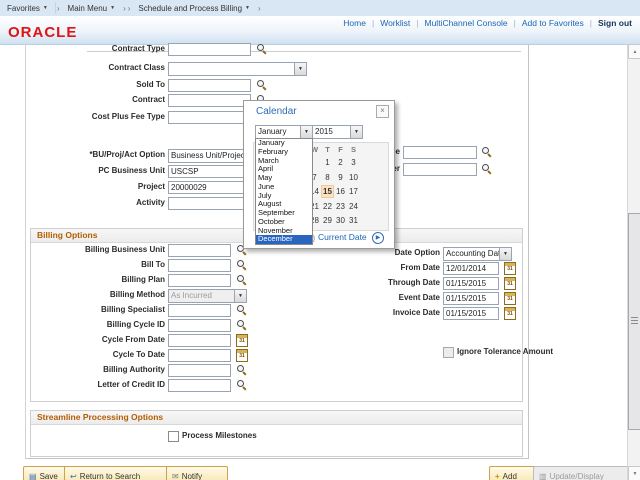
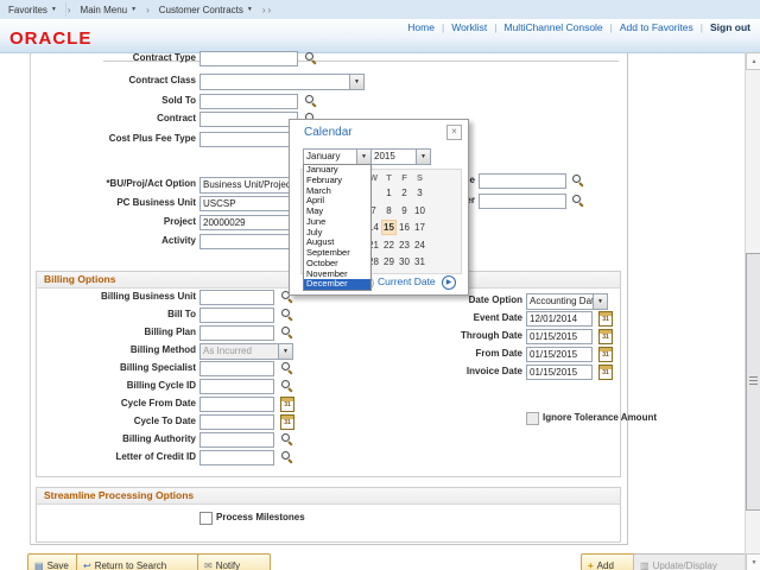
  Favorites
  ›
  Main Menu
  ›
+ Customer Contracts
  ›
- Schedule and Process Billing
  ›
  ORACLE
  Home
  |
  Worklist
  |
  MultiChannel Console
  |
  Add to Favorites
  |
  Sign out
  Billing Options
  Streamline Processing Options
  Contract Type
  Contract Class
  Sold To
  Contract
  Cost Plus Fee Type
  *BU/Proj/Act Option
  Business Unit/Proje
  PC Business Unit
  USCSP
  Project
  20000029
  Activity
  Billing Business Unit
  Bill To
  Billing Plan
  Billing Method
  As Incurred
  Billing Specialist
  Billing Cycle ID
  Cycle From Date
  Cycle To Date
  Billing Authority
  Letter of Credit ID
  Date Option
  Accounting Da
- From Date
+ Event Date
  12/01/2014
  Through Date
  01/15/2015
- Event Date
+ From Date
  01/15/2015
  Invoice Date
  01/15/2015
  Ignore Tolerance Amount
  Process Milestones
  ▤
  Save
  ↩
  Return to Search
  ✉
  Notify
  +
  Add
  ▥
  Update/Display
  Calendar
  ×
  January
  2015
  W
  T
  F
  S
  1
  2
  3
  7
  8
  9
  10
  15
  16
  17
  22
  23
  24
  29
  30
  31
  Current Date
  January
  February
  March
  April
  May
  June
  July
  August
  September
  October
  November
  December
